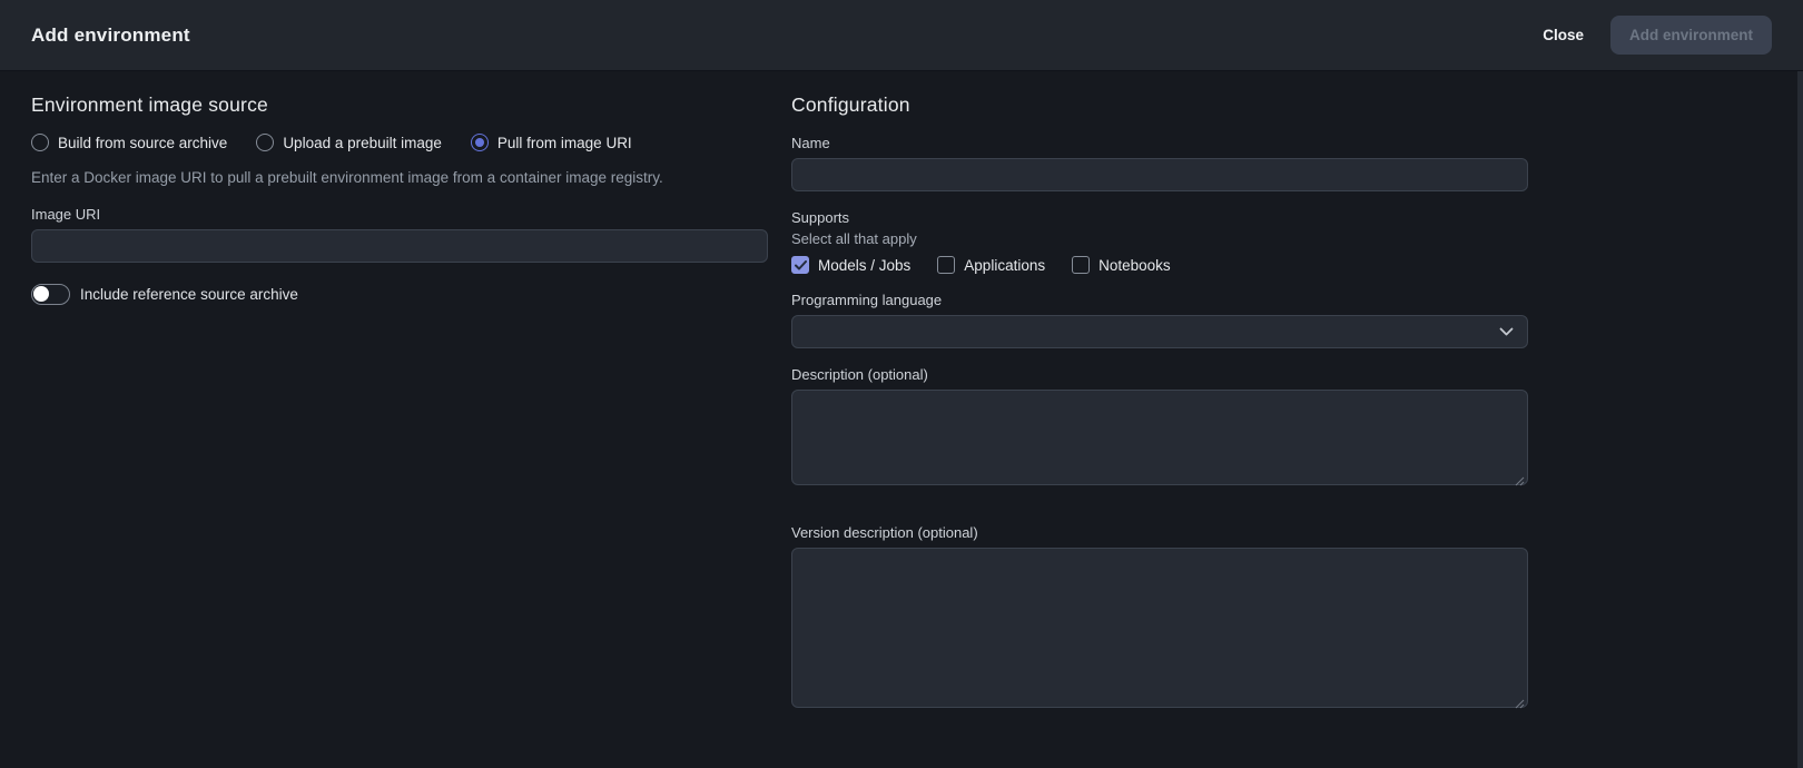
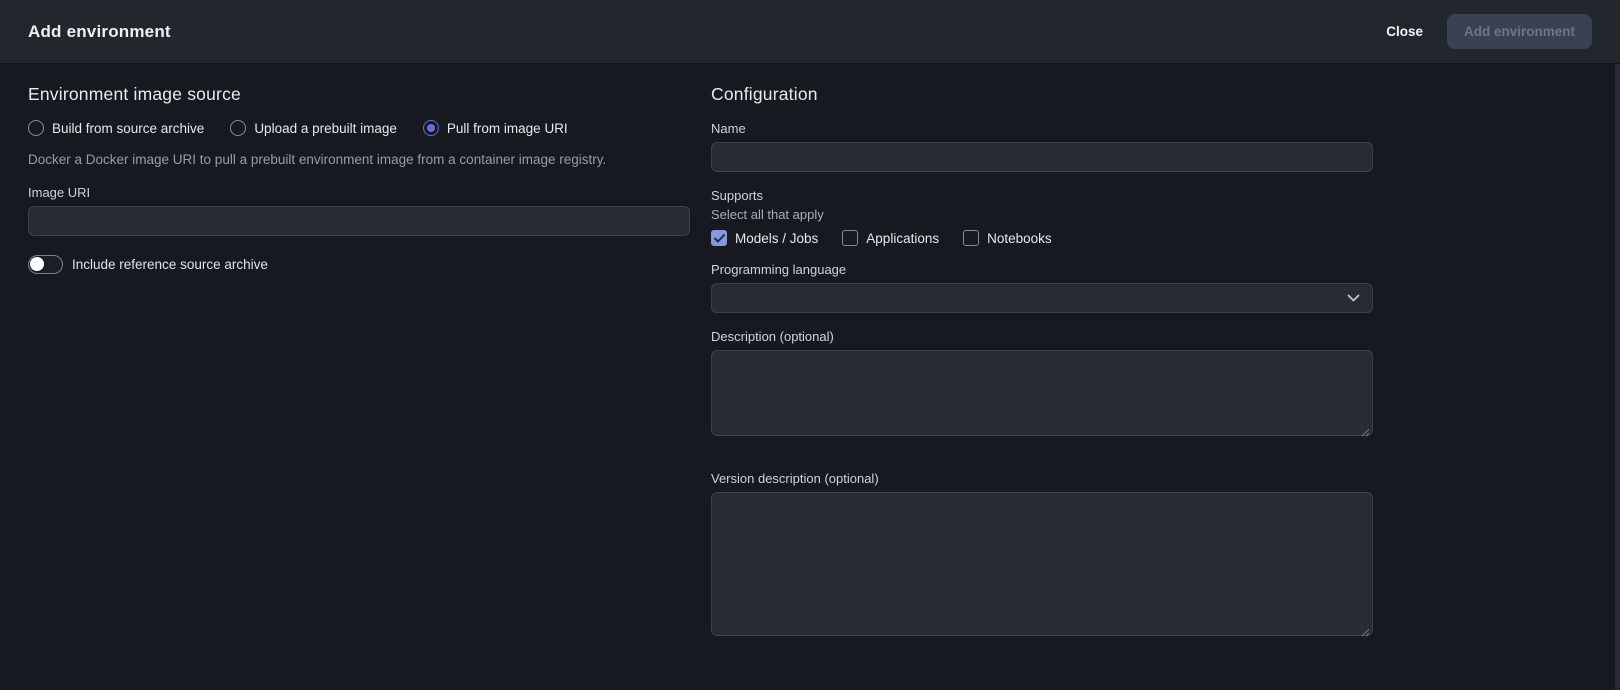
  Add environment
  Close
  Add environment
  Environment image source
  Build from source archive
  Upload a prebuilt image
  Pull from image URI
- Enter a Docker image URI to pull a prebuilt environment image from a container image registry.
+ Docker a Docker image URI to pull a prebuilt environment image from a container image registry.
  Image URI
  Include reference source archive
  Configuration
  Name
  Supports
  Select all that apply
  Models / Jobs
  Applications
  Notebooks
  Programming language
  Description (optional)
  Version description (optional)
